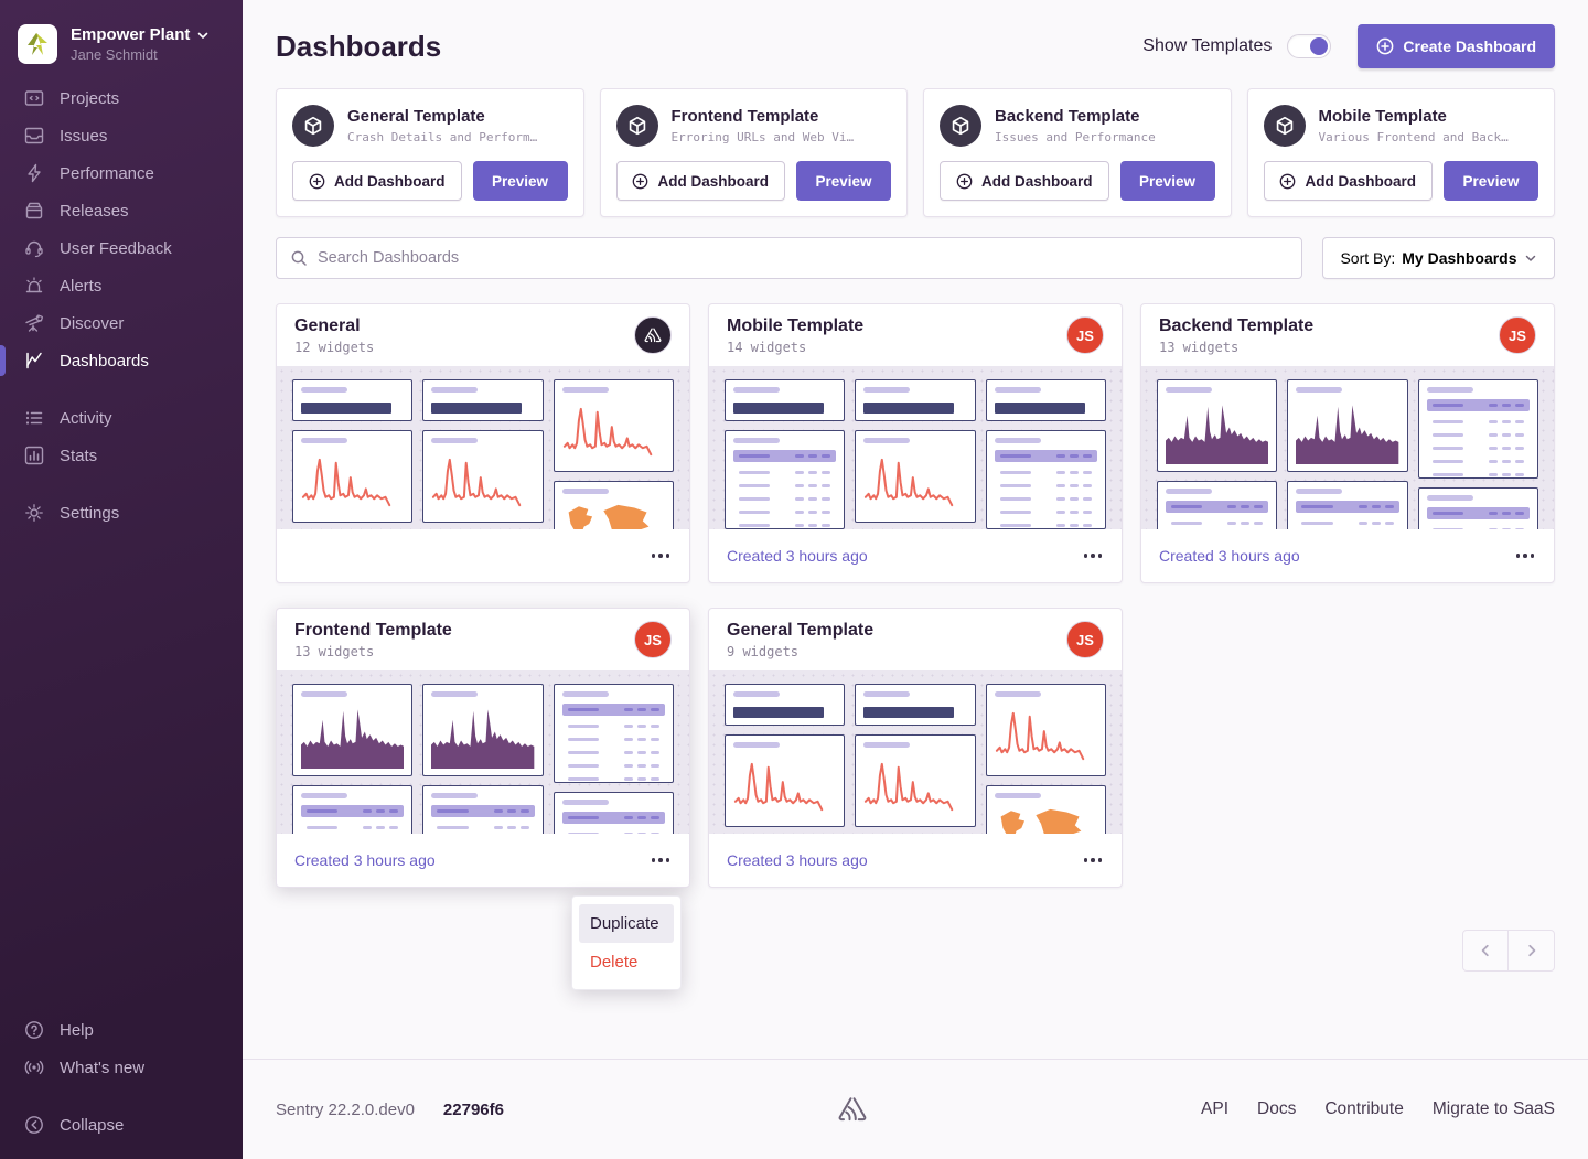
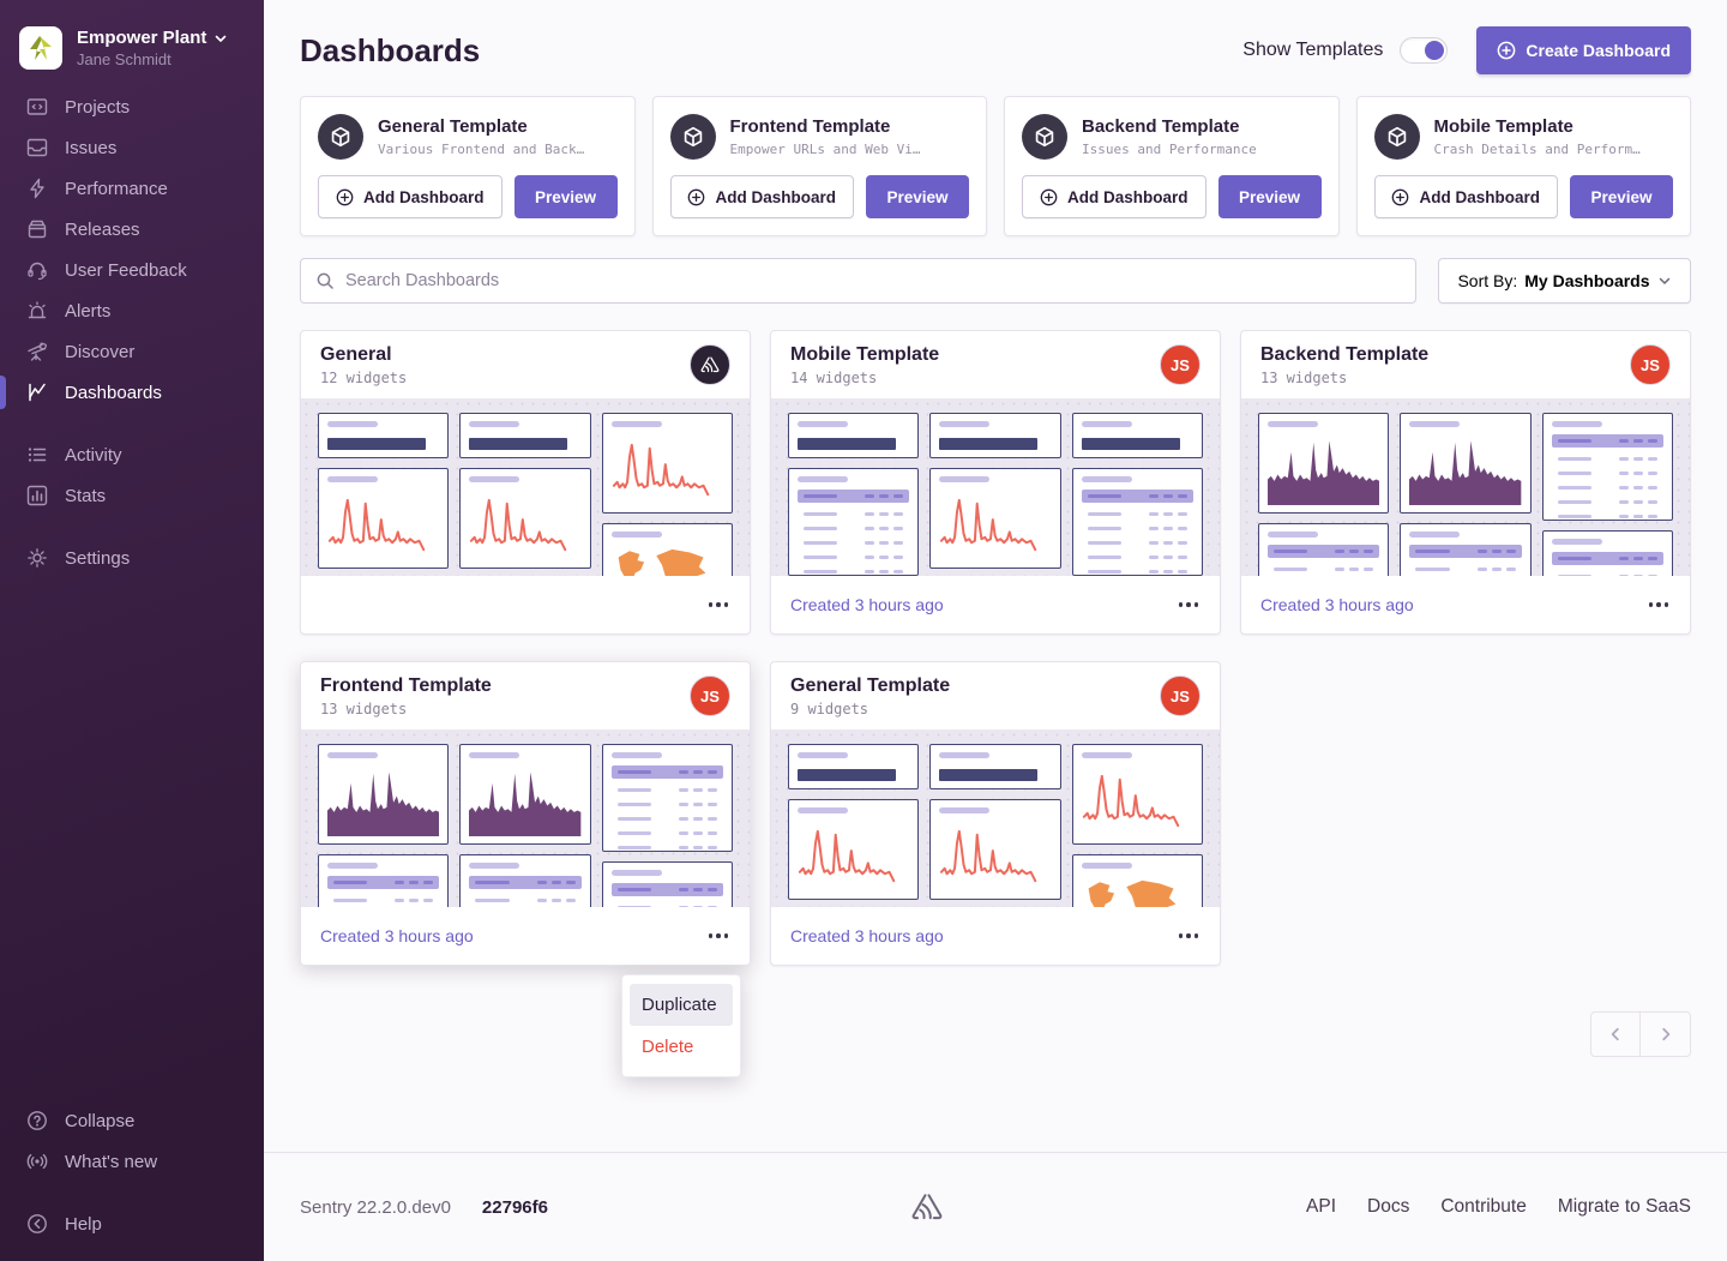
  Empower Plant
  Jane Schmidt
  Projects
  Issues
  Performance
  Releases
  User Feedback
  Alerts
  Discover
  Dashboards
  Activity
  Stats
  Settings
- Help
+ Collapse
  What's new
- Collapse
+ Help
  Dashboards
  Show Templates
  Create Dashboard
  General Template
- Crash Details and Perform…
+ Various Frontend and Back…
  Add Dashboard
  Preview
  Frontend Template
- Erroring URLs and Web Vi…
+ Empower URLs and Web Vi…
  Add Dashboard
  Preview
  Backend Template
  Issues and Performance
  Add Dashboard
  Preview
  Mobile Template
- Various Frontend and Back…
+ Crash Details and Perform…
  Add Dashboard
  Preview
  Search Dashboards
  Sort By:
  My Dashboards
  General
  12 widgets
  Mobile Template
  14 widgets
  JS
  Created 3 hours ago
  Backend Template
  13 widgets
  JS
  Created 3 hours ago
  Frontend Template
  13 widgets
  JS
  Created 3 hours ago
  General Template
  9 widgets
  JS
  Created 3 hours ago
  Sentry 22.2.0.dev0
  22796f6
  API
  Docs
  Contribute
  Migrate to SaaS
  Duplicate
  Delete
